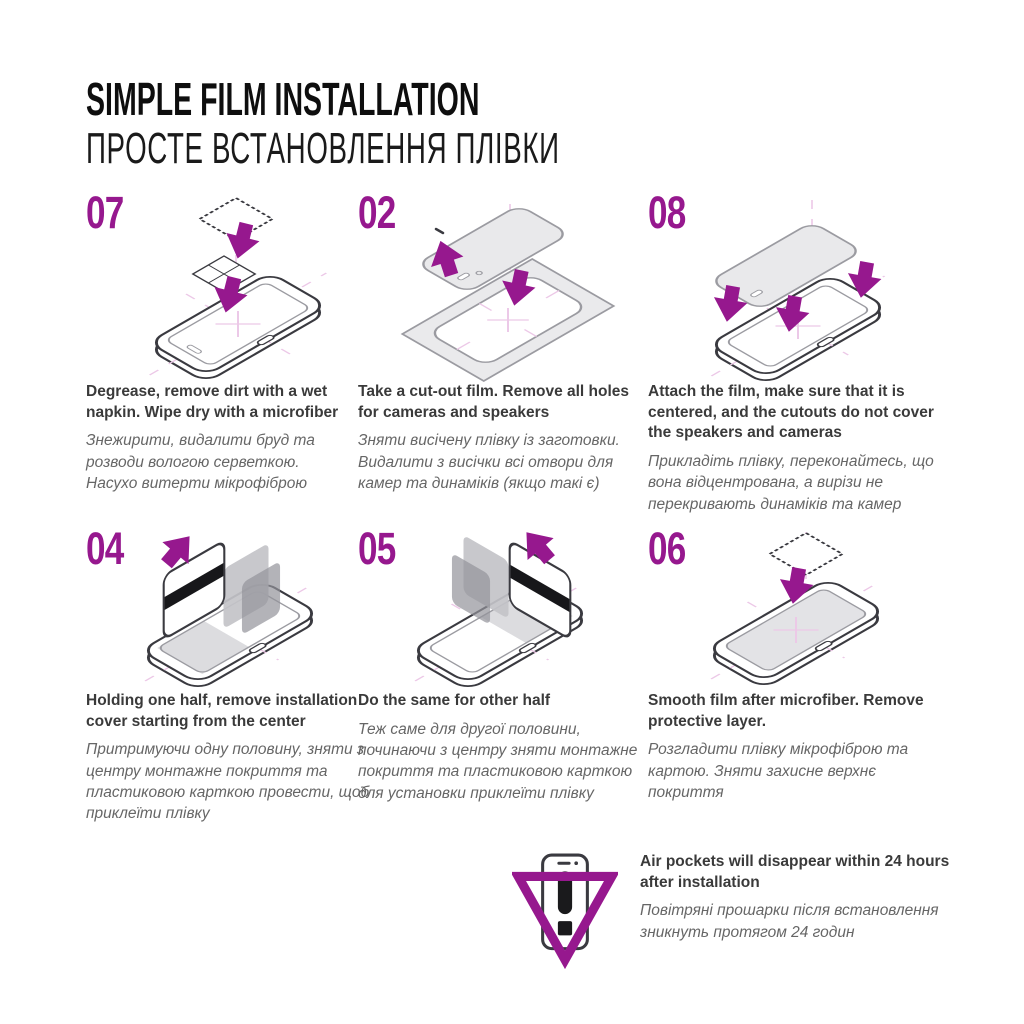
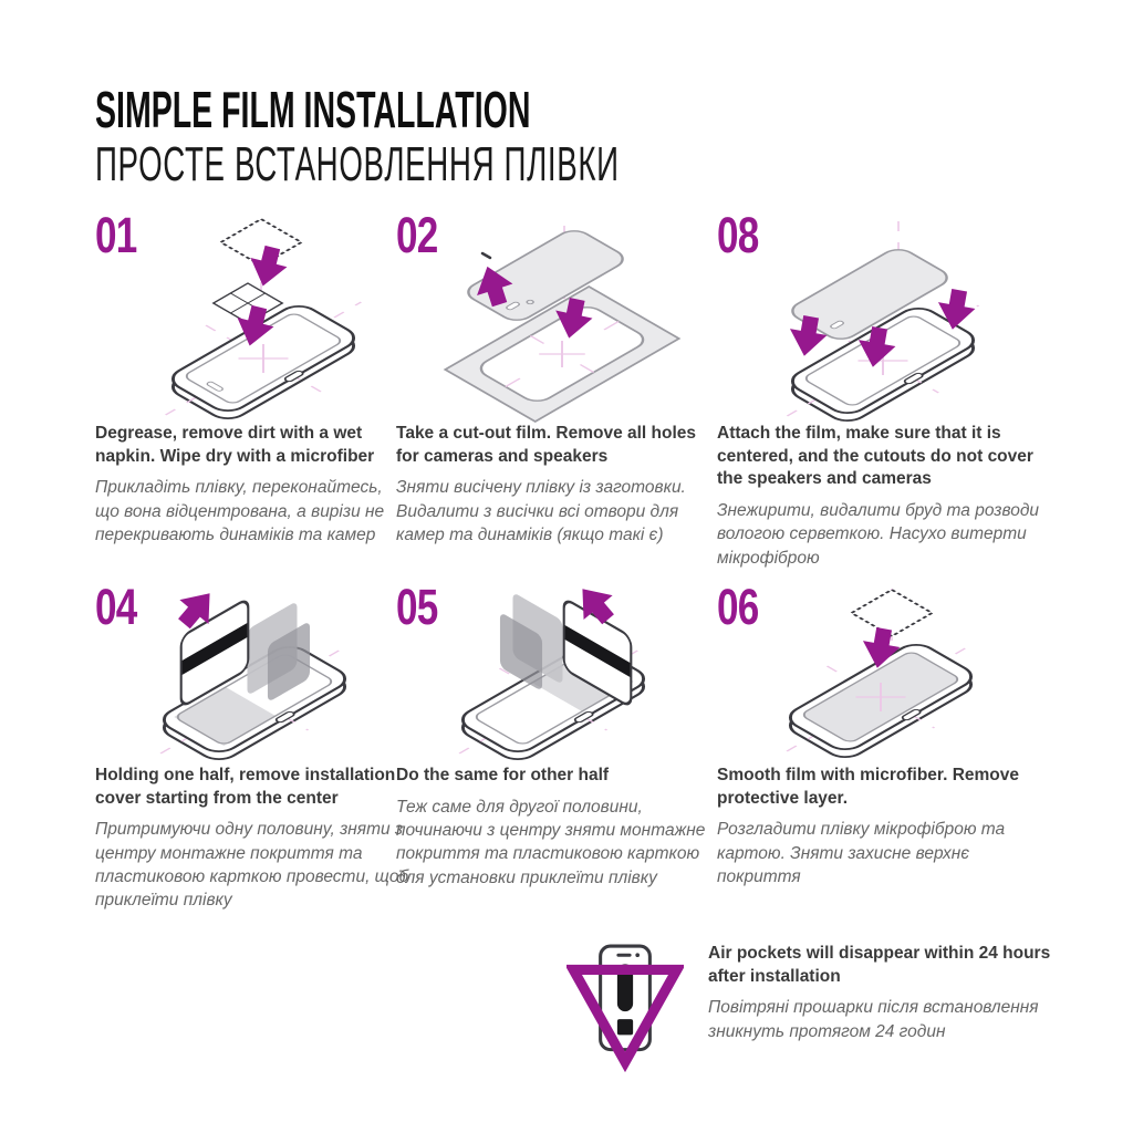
  SIMPLE FILM INSTALLATION
  ПРОСТЕ ВСТАНОВЛЕННЯ ПЛІВКИ
- 07
+ 01
  Degrease, remove dirt with a wet napkin. Wipe dry with a microfiber
- Знежирити, видалити бруд та розводи вологою серветкою. Насухо витерти мікрофіброю
+ Прикладіть плівку, переконайтесь, що вона відцентрована, а вирізи не перекривають динаміків та камер
  02
  Take a cut-out film. Remove all holes for cameras and speakers
  Зняти висічену плівку із заготовки. Видалити з висічки всі отвори для камер та динаміків (якщо такі є)
  08
  Attach the film, make sure that it is centered, and the cutouts do not cover the speakers and cameras
- Прикладіть плівку, переконайтесь, що вона відцентрована, а вирізи не перекривають динаміків та камер
+ Знежирити, видалити бруд та розводи вологою серветкою. Насухо витерти мікрофіброю
  04
  Holding one half, remove installation cover starting from the center
  Притримуючи одну половину, зняти з центру монтажне покриття та пластиковою карткою провести, щоб приклеїти плівку
  05
  Do the same for other half
  Теж саме для другої половини, починаючи з центру зняти монтажне покриття та пластиковою карткою для установки приклеїти плівку
  06
- Smooth film after microfiber. Remove protective layer.
+ Smooth film with microfiber. Remove protective layer.
  Розгладити плівку мікрофіброю та картою. Зняти захисне верхнє покриття
  Air pockets will disappear within 24 hours after installation
  Повітряні прошарки після встановлення зникнуть протягом 24 годин
